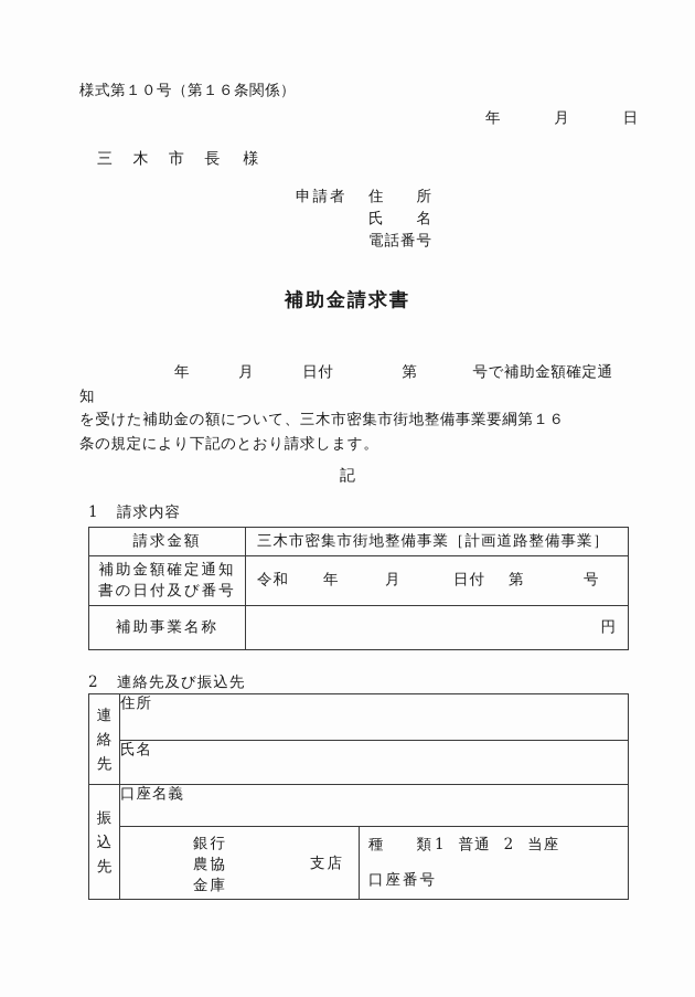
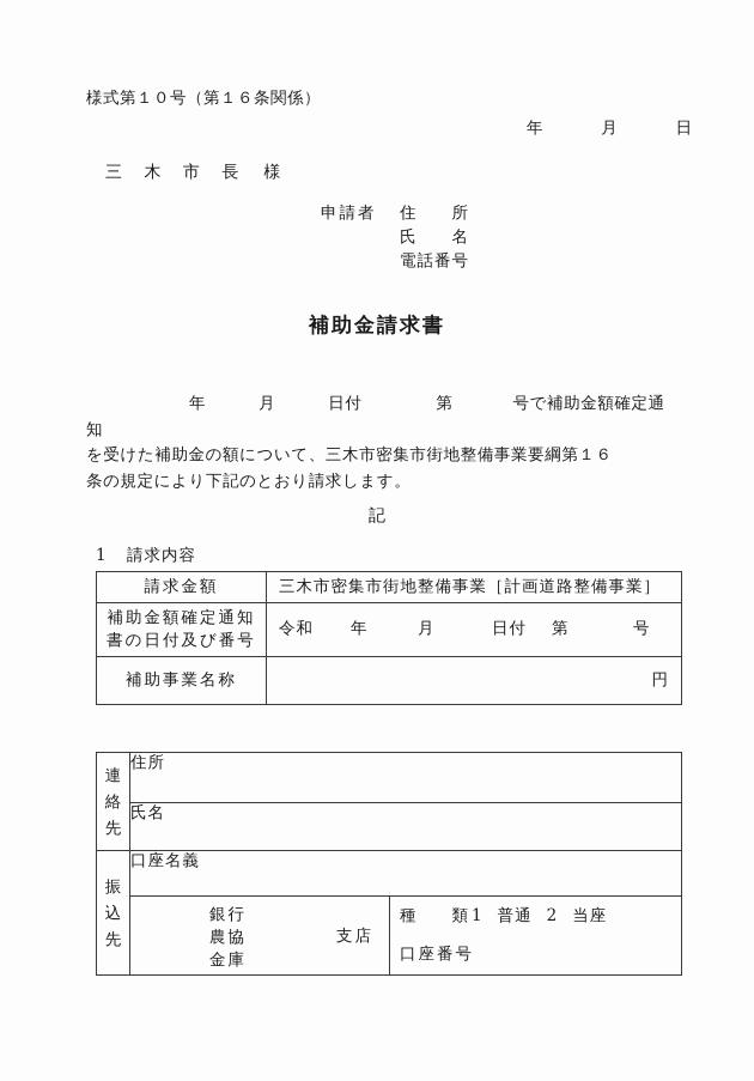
  様式第１０号（第１６条関係）
  年 月 日
  三 木 市 長 様
  申請者 住 所
  氏 名
  電話番号
  補助金請求書
  年 月 日付 第 号で補助金額確定通知
  を受けた補助金の額について、三木市密集市街地整備事業要綱第１６
  条の規定により下記のとおり請求します。
  記
  1 請求内容
  請求金額	三木市密集市街地整備事業［計画道路整備事業］
  補助金額確定通知 書の日付及び番号	令和 年 月 日付 第 号
  補助事業名称	円
- 2 連絡先及び振込先
  連 絡 先	住所
  氏名
  振 込 先	口座名義
  銀行 農協 金庫 支店	種 類 1 普通 2 当座 口座番号
